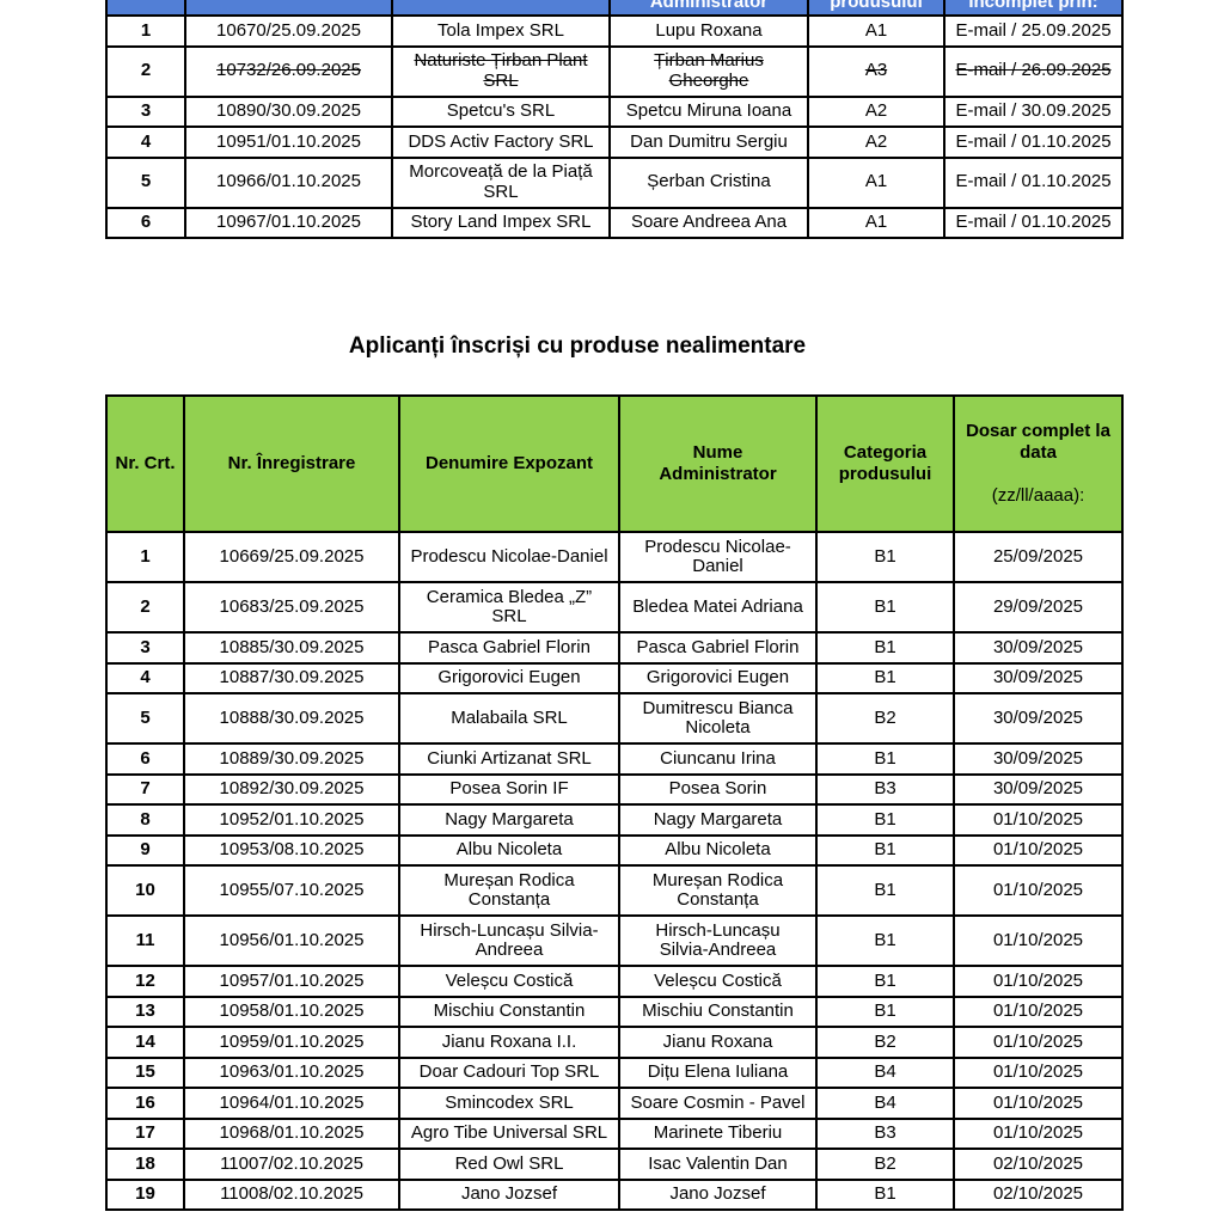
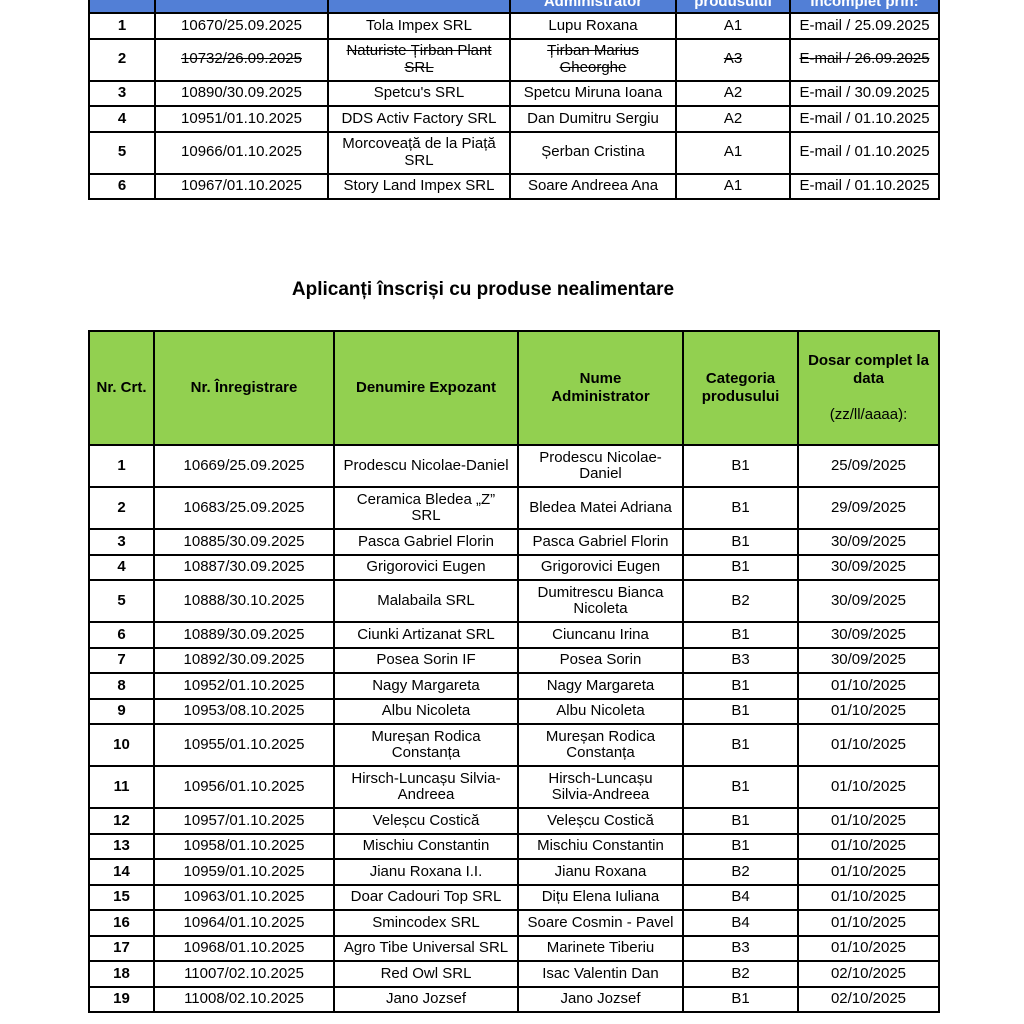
  			Administrator	produsului	Incomplet prin:
  1	10670/25.09.2025	Tola Impex SRL	Lupu Roxana	A1	E-mail / 25.09.2025
  2	10732/26.09.2025	Naturiste Țirban Plant SRL	Țirban Marius Gheorghe	A3	E-mail / 26.09.2025
  3	10890/30.09.2025	Spetcu's SRL	Spetcu Miruna Ioana	A2	E-mail / 30.09.2025
  4	10951/01.10.2025	DDS Activ Factory SRL	Dan Dumitru Sergiu	A2	E-mail / 01.10.2025
  5	10966/01.10.2025	Morcoveață de la Piață SRL	Șerban Cristina	A1	E-mail / 01.10.2025
  6	10967/01.10.2025	Story Land Impex SRL	Soare Andreea Ana	A1	E-mail / 01.10.2025
  Aplicanți înscriși cu produse nealimentare
  Nr. Crt.	Nr. Înregistrare	Denumire Expozant	Nume Administrator	Categoria produsului	Dosar complet la data (zz/ll/aaaa):
  1	10669/25.09.2025	Prodescu Nicolae-Daniel	Prodescu Nicolae- Daniel	B1	25/09/2025
  2	10683/25.09.2025	Ceramica Bledea „Z” SRL	Bledea Matei Adriana	B1	29/09/2025
  3	10885/30.09.2025	Pasca Gabriel Florin	Pasca Gabriel Florin	B1	30/09/2025
  4	10887/30.09.2025	Grigorovici Eugen	Grigorovici Eugen	B1	30/09/2025
- 5	10888/30.09.2025	Malabaila SRL	Dumitrescu Bianca Nicoleta	B2	30/09/2025
+ 5	10888/30.10.2025	Malabaila SRL	Dumitrescu Bianca Nicoleta	B2	30/09/2025
  6	10889/30.09.2025	Ciunki Artizanat SRL	Ciuncanu Irina	B1	30/09/2025
  7	10892/30.09.2025	Posea Sorin IF	Posea Sorin	B3	30/09/2025
  8	10952/01.10.2025	Nagy Margareta	Nagy Margareta	B1	01/10/2025
  9	10953/08.10.2025	Albu Nicoleta	Albu Nicoleta	B1	01/10/2025
- 10	10955/07.10.2025	Mureșan Rodica Constanța	Mureșan Rodica Constanța	B1	01/10/2025
+ 10	10955/01.10.2025	Mureșan Rodica Constanța	Mureșan Rodica Constanța	B1	01/10/2025
  11	10956/01.10.2025	Hirsch-Luncașu Silvia- Andreea	Hirsch-Luncașu Silvia-Andreea	B1	01/10/2025
  12	10957/01.10.2025	Veleșcu Costică	Veleșcu Costică	B1	01/10/2025
  13	10958/01.10.2025	Mischiu Constantin	Mischiu Constantin	B1	01/10/2025
  14	10959/01.10.2025	Jianu Roxana I.I.	Jianu Roxana	B2	01/10/2025
  15	10963/01.10.2025	Doar Cadouri Top SRL	Dițu Elena Iuliana	B4	01/10/2025
  16	10964/01.10.2025	Smincodex SRL	Soare Cosmin - Pavel	B4	01/10/2025
  17	10968/01.10.2025	Agro Tibe Universal SRL	Marinete Tiberiu	B3	01/10/2025
  18	11007/02.10.2025	Red Owl SRL	Isac Valentin Dan	B2	02/10/2025
  19	11008/02.10.2025	Jano Jozsef	Jano Jozsef	B1	02/10/2025
